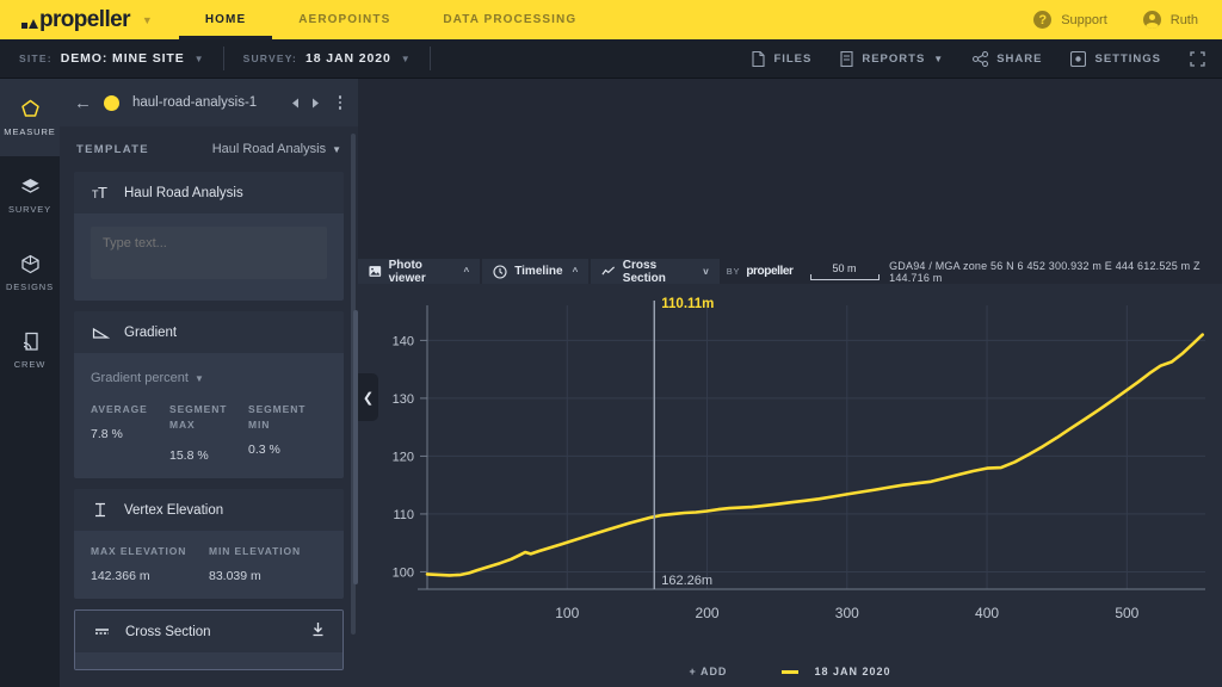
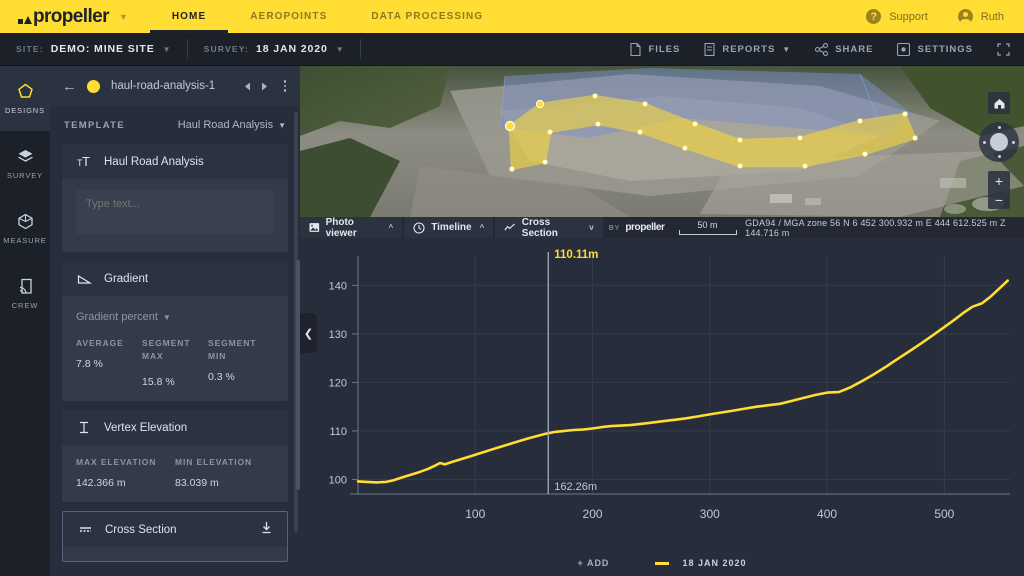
  propeller
  ▼
  HOME
  AEROPOINTS
  DATA PROCESSING
  ?
  Support
  Ruth
  SITE:
  DEMO: MINE SITE
  ▼
  SURVEY:
  18 JAN 2020
  ▼
  FILES
  REPORTS
  ▼
  SHARE
  SETTINGS
- MEASURE
+ DESIGNS
  SURVEY
- DESIGNS
+ MEASURE
  CREW
  ←
  haul-road-analysis-1
  TEMPLATE
  Haul Road Analysis ▼
  T
  T
  Haul Road Analysis
  Type text...
  Gradient
  Gradient percent ▼
  AVERAGE
  7.8 %
  SEGMENT MAX
  15.8 %
  SEGMENT MIN
  0.3 %
  Vertex Elevation
  MAX ELEVATION
  142.366 m
  MIN ELEVATION
  83.039 m
  Cross Section
+ +
+ −
  Photo viewer
  ^
  Timeline
  ^
  Cross Section
  v
  BY
  propeller
  50 m
  GDA94 / MGA zone 56 N 6 452 300.932 m E 444 612.525 m Z 144.716 m
  ❮
  100
  110
  120
  130
  140
  100
  200
  300
  400
  500
  110.11m
  162.26m
  + ADD
  18 JAN 2020
